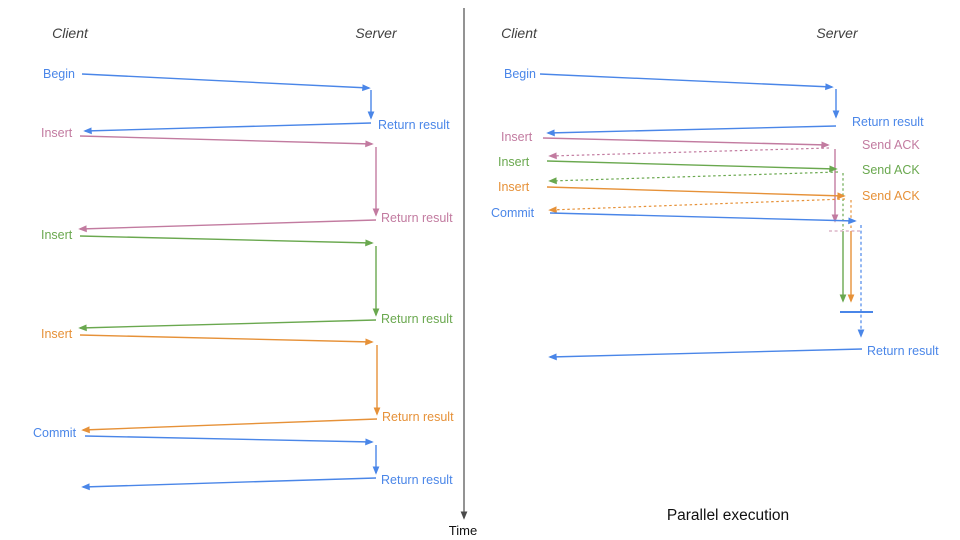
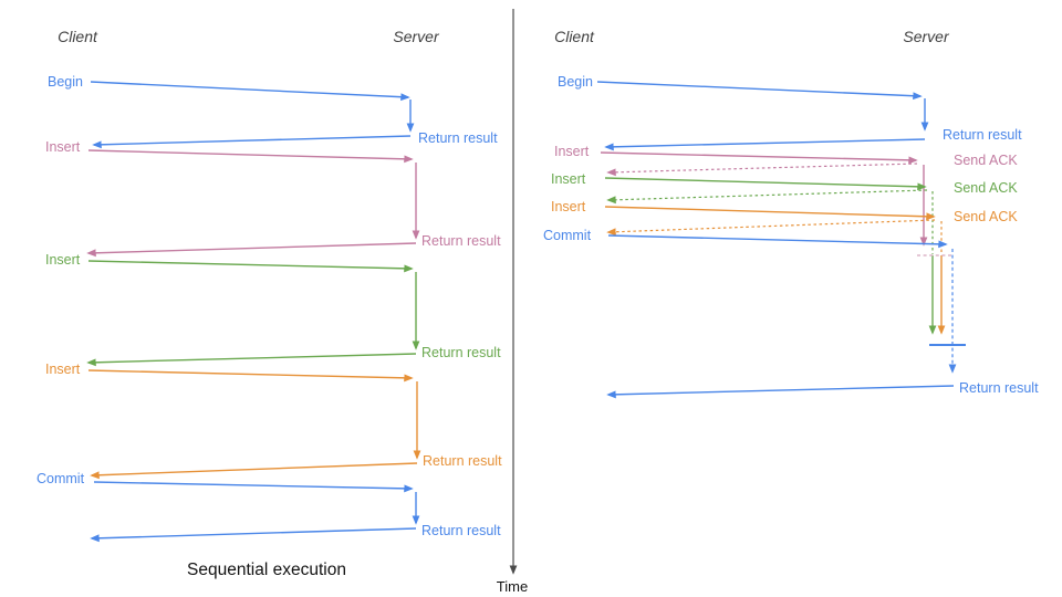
  Client
  Server
  Begin
  Return result
  Insert
  Return result
  Insert
  Return result
  Insert
  Return result
  Commit
  Return result
+ Sequential execution
  Time
  Client
  Server
  Begin
  Return result
  Insert
  Send ACK
  Insert
  Send ACK
  Insert
  Send ACK
  Commit
  Return result
- Parallel execution
